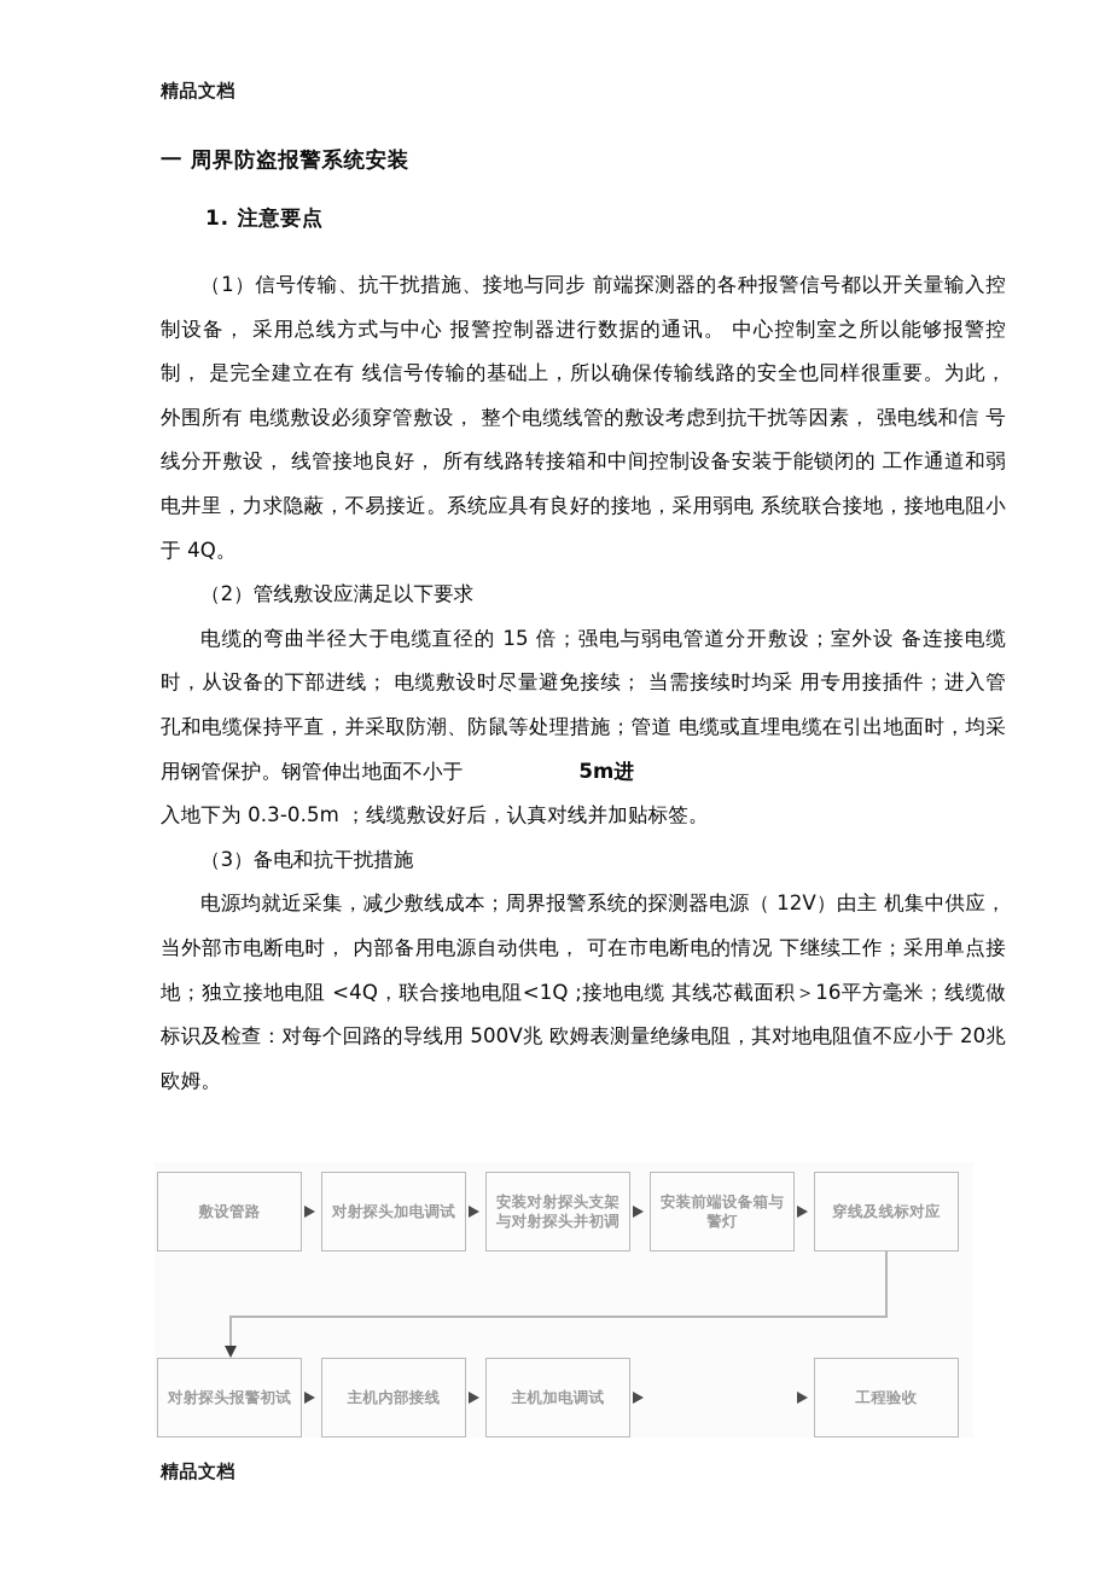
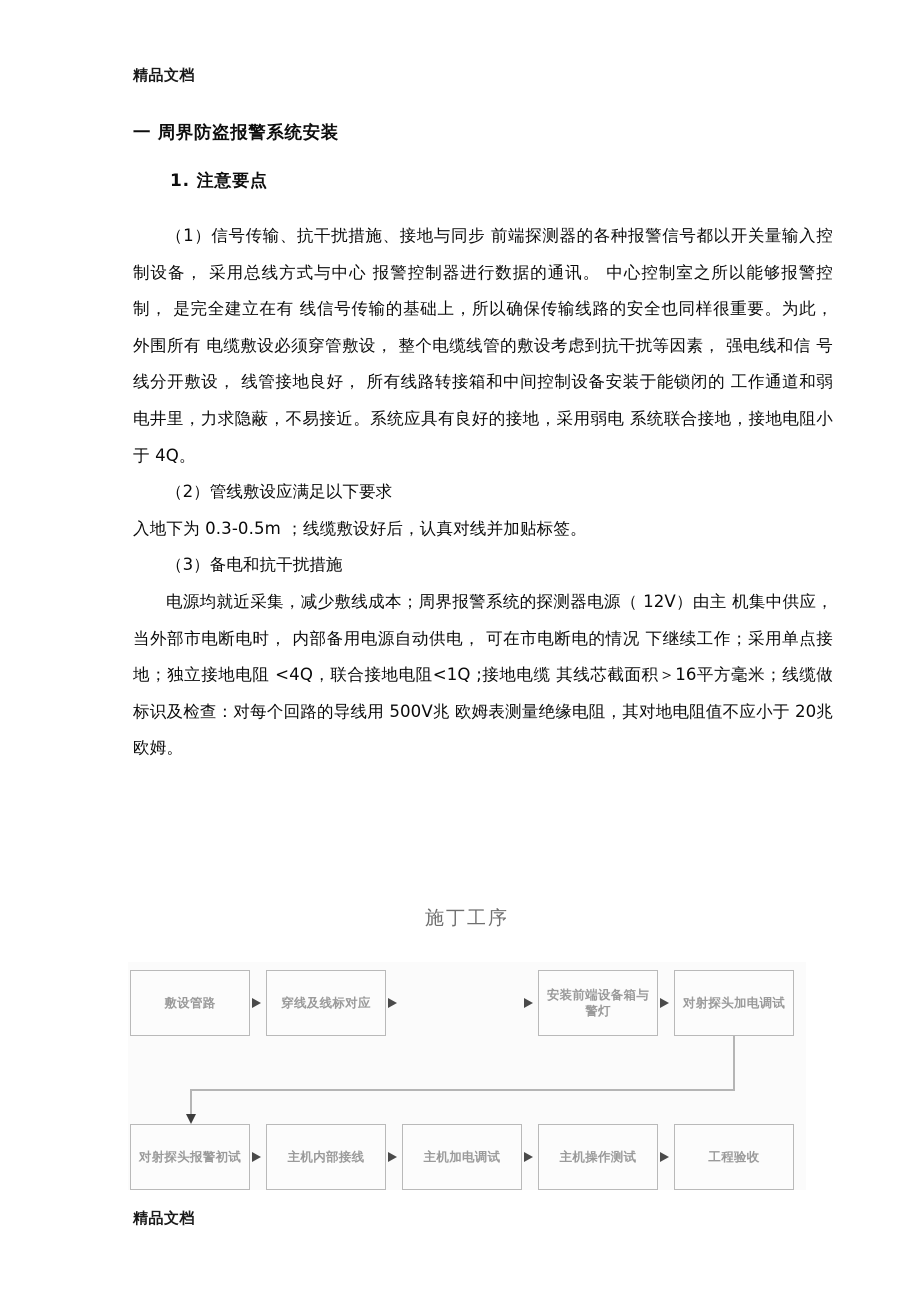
  精品文档
  一 周界防盗报警系统安装
  1. 注意要点
  （1）信号传输、抗干扰措施、接地与同步 前端探测器的各种报警信号都以开关量输入控制设备， 采用总线方式与中心 报警控制器进行数据的通讯。 中心控制室之所以能够报警控制， 是完全建立在有 线信号传输的基础上，所以确保传输线路的安全也同样很重要。为此， 外围所有 电缆敷设必须穿管敷设， 整个电缆线管的敷设考虑到抗干扰等因素， 强电线和信 号线分开敷设， 线管接地良好， 所有线路转接箱和中间控制设备安装于能锁闭的 工作通道和弱电井里，力求隐蔽，不易接近。系统应具有良好的接地，采用弱电 系统联合接地，接地电阻小于 4Q。
  （2）管线敷设应满足以下要求
- 电缆的弯曲半径大于电缆直径的 15 倍；强电与弱电管道分开敷设；室外设 备连接电缆时，从设备的下部进线； 电缆敷设时尽量避免接续； 当需接续时均采 用专用接插件；进入管孔和电缆保持平直，并采取防潮、防鼠等处理措施；管道 电缆或直埋电缆在引出地面时，均采用钢管保护。钢管伸出地面不小于 5m进
  入地下为 0.3-0.5m ；线缆敷设好后，认真对线并加贴标签。
  （3）备电和抗干扰措施
  电源均就近采集，减少敷线成本；周界报警系统的探测器电源（ 12V）由主 机集中供应，当外部市电断电时， 内部备用电源自动供电， 可在市电断电的情况 下继续工作；采用单点接地；独立接地电阻 <4Q，联合接地电阻<1Q ;接地电缆 其线芯截面积＞16平方毫米；线缆做标识及检查：对每个回路的导线用 500V兆 欧姆表测量绝缘电阻，其对地电阻值不应小于 20兆欧姆。
+ 施丁工序
  敷设管路
- 对射探头加电调试
+ 穿线及线标对应
- 安装对射探头支架与对射探头并初调
  安装前端设备箱与警灯
- 穿线及线标对应
+ 对射探头加电调试
  对射探头报警初试
  主机内部接线
  主机加电调试
+ 主机操作测试
  工程验收
  精品文档
